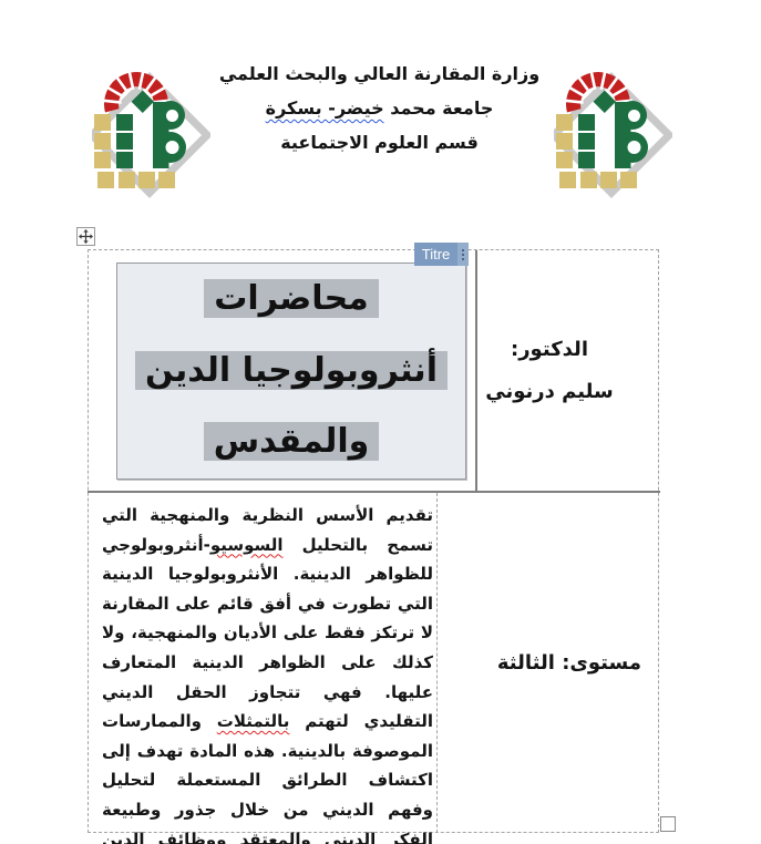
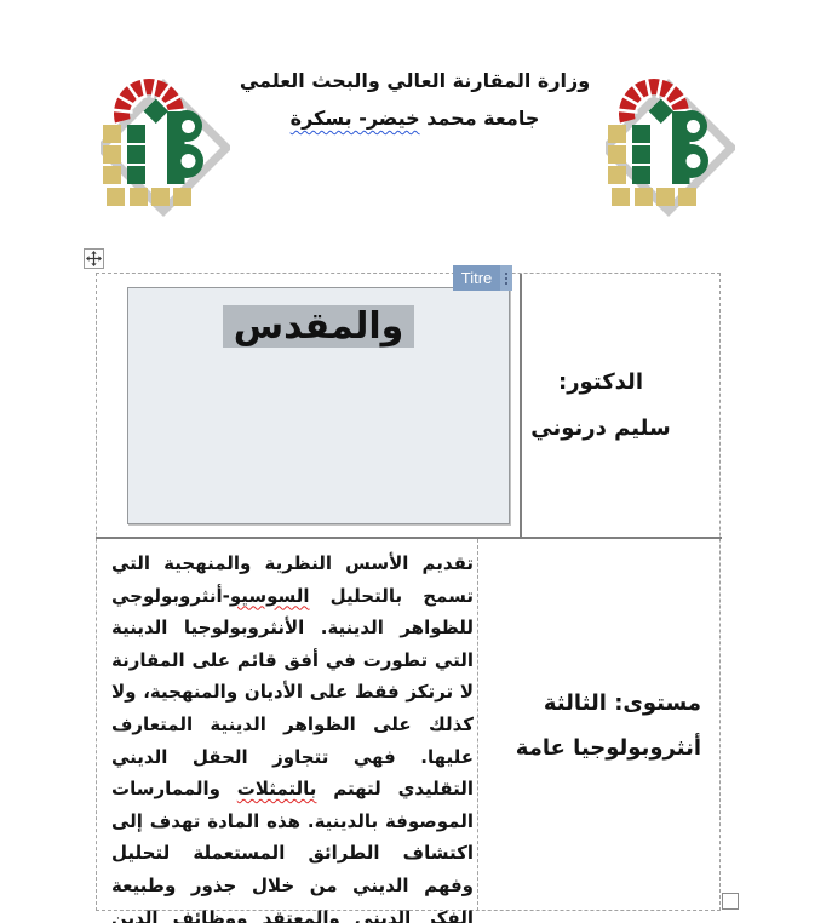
  وزارة المقارنة العالي والبحث العلمي
  جامعة محمد خيضر- بسكرة
- قسم العلوم الاجتماعية
  Titre
- محاضرات
- أنثروبولوجيا الدين
  والمقدس
  الدكتور: سليم درنوني
  تقديم الأسس النظرية والمنهجية التي تسمح بالتحليل السوسيو-أنثروبولوجي للظواهر الدينية. الأنثروبولوجيا الدينية التي تطورت في أفق قائم على المقارنة لا ترتكز فقط على الأديان والمنهجية، ولا كذلك على الظواهر الدينية المتعارف عليها. فهي تتجاوز الحقل الديني التقليدي لتهتم بالتمثلات والممارسات الموصوفة بالدينية. هذه المادة تهدف إلى اكتشاف الطرائق المستعملة لتحليل وفهم الديني من خلال جذور وطبيعة الفكر الديني والمعتقد ووظائف الدين
  مستوى: الثالثة
+ أنثروبولوجيا عامة
